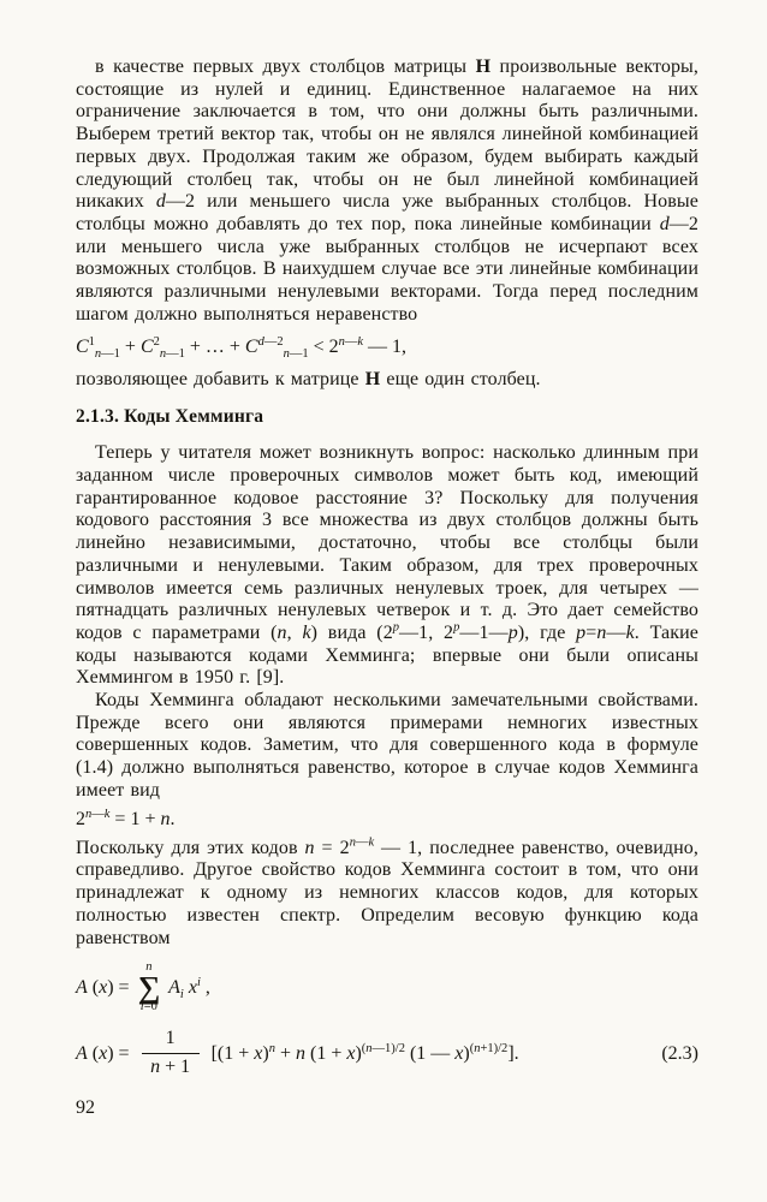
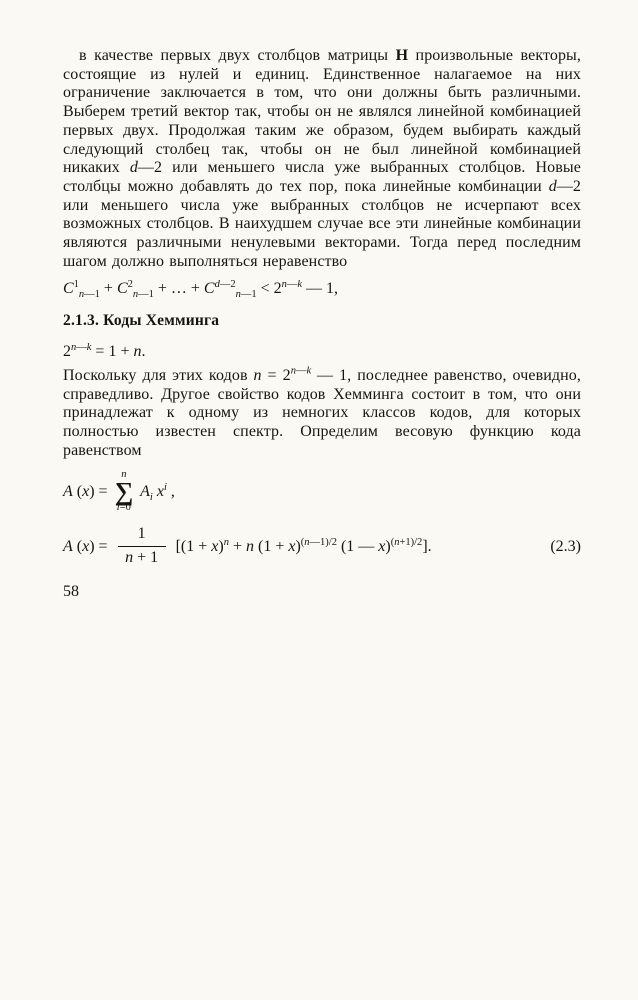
  в качестве первых двух столбцов матрицы Н произвольные векторы, состоящие из нулей и единиц. Единственное налагаемое на них ограничение заключается в том, что они должны быть различными. Выберем третий вектор так, чтобы он не являлся линейной комбинацией первых двух. Продолжая таким же образом, будем выбирать каждый следующий столбец так, чтобы он не был линейной комбинацией никаких d—2 или меньшего числа уже выбранных столбцов. Новые столбцы можно добавлять до тех пор, пока линейные комбинации d—2 или меньшего числа уже выбранных столбцов не исчерпают всех возможных столбцов. В наихудшем случае все эти линейные комбинации являются различными ненулевыми векторами. Тогда перед последним шагом должно выполняться неравенство
  C1n—1 + C2n—1 + … + Cd—2n—1 < 2n—k — 1,
- позволяющее добавить к матрице Н еще один столбец.
  2.1.3. Коды Хемминга
- Теперь у читателя может возникнуть вопрос: насколько длинным при заданном числе проверочных символов может быть код, имеющий гарантированное кодовое расстояние 3? Поскольку для получения кодового расстояния 3 все множества из двух столбцов должны быть линейно независимыми, достаточно, чтобы все столбцы были различными и ненулевыми. Таким образом, для трех проверочных символов имеется семь различных ненулевых троек, для четырех — пятнадцать различных ненулевых четверок и т. д. Это дает семейство кодов с параметрами (n, k) вида (2p—1, 2p—1—p), где p=n—k. Такие коды называются кодами Хемминга; впервые они были описаны Хеммингом в 1950 г. [9].
- Коды Хемминга обладают несколькими замечательными свойствами. Прежде всего они являются примерами немногих известных совершенных кодов. Заметим, что для совершенного кода в формуле (1.4) должно выполняться равенство, которое в случае кодов Хемминга имеет вид
  2n—k = 1 + n.
  Поскольку для этих кодов n = 2n—k — 1, последнее равенство, очевидно, справедливо. Другое свойство кодов Хемминга состоит в том, что они принадлежат к одному из немногих классов кодов, для которых полностью известен спектр. Определим весовую функцию кода равенством
  A (x) =
  n
  ∑
  i=0
  Ai xi ,
  A (x) =
  1
  n + 1
  [(1 + x)n + n (1 + x)(n—1)/2 (1 — x)(n+1)/2].
  (2.3)
- 92
+ 58
